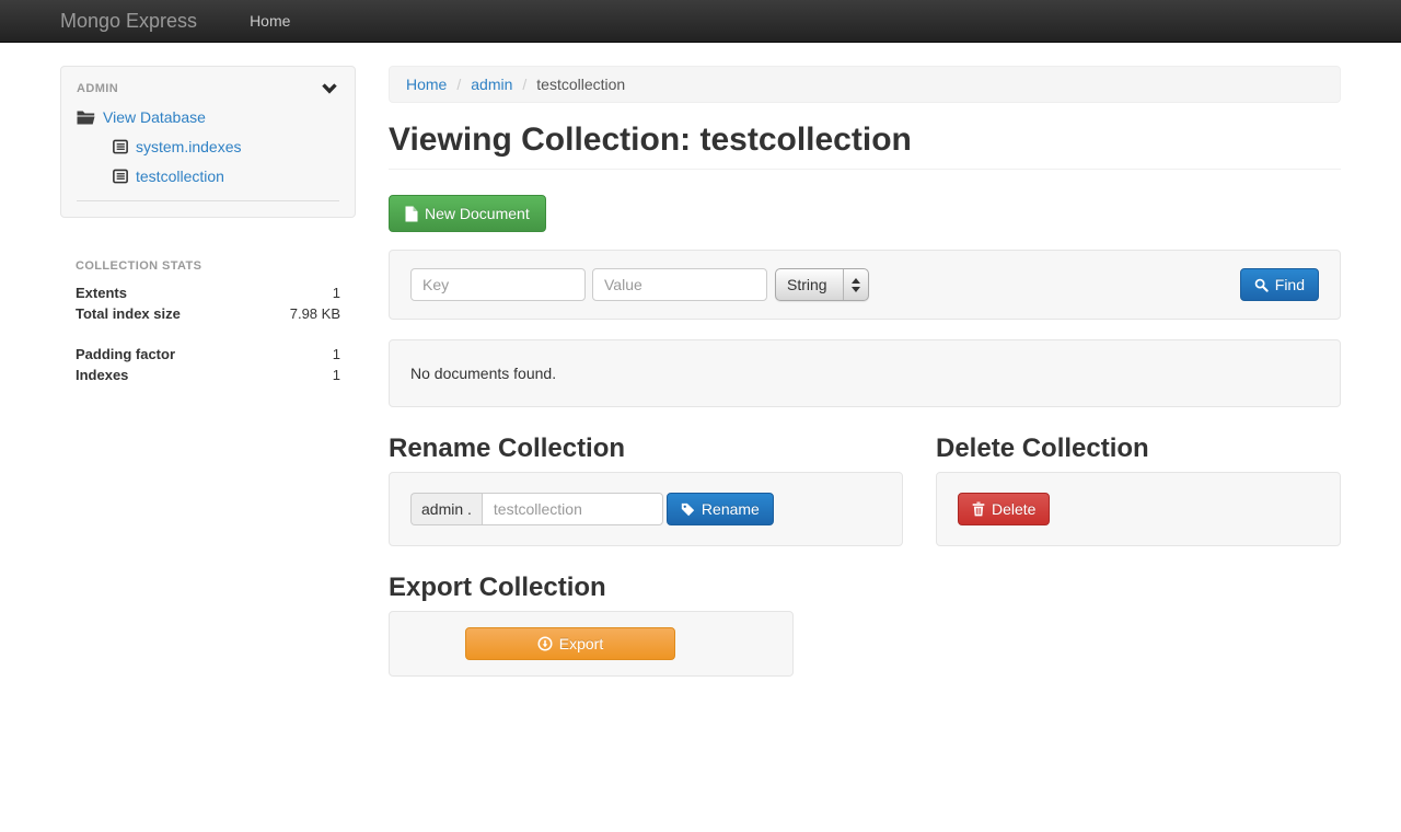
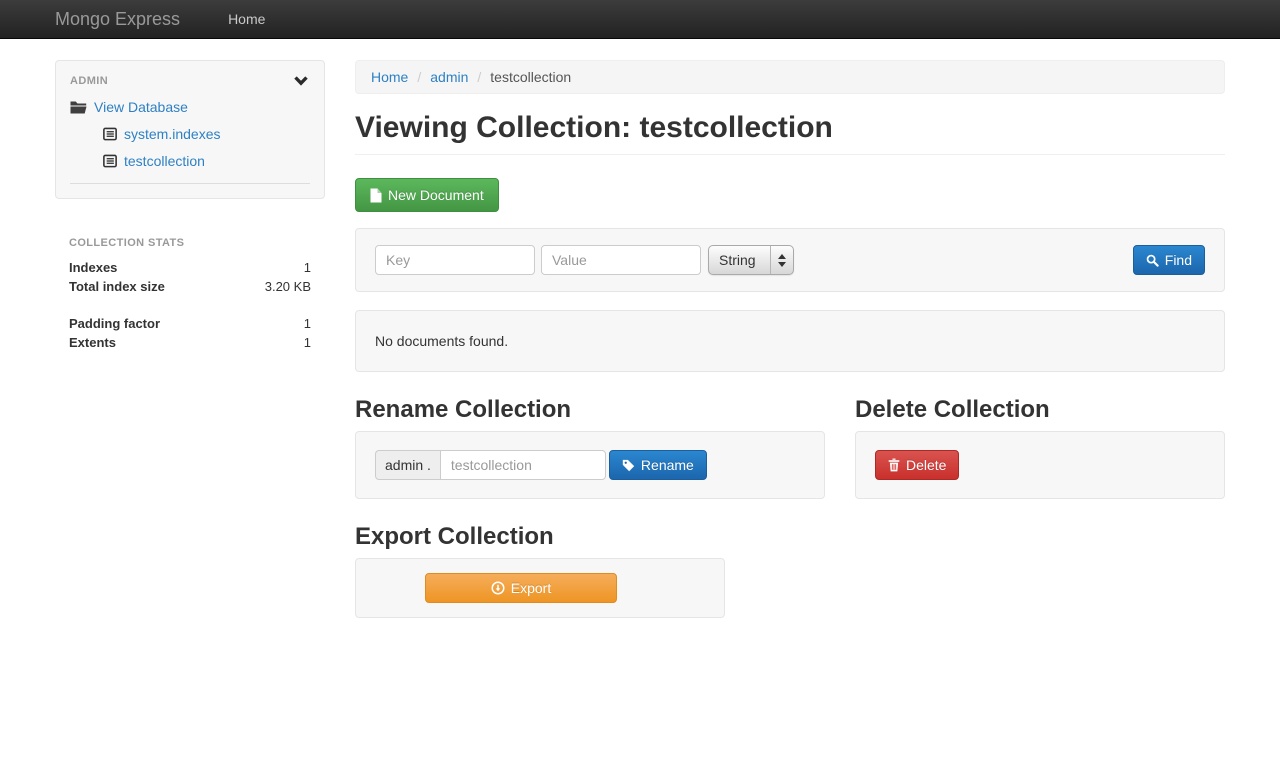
  Mongo Express
  Home
  ADMIN
  View Database
  system.indexes
  testcollection
  COLLECTION STATS
- Extents
+ Indexes
  1
  Total index size
- 7.98 KB
+ 3.20 KB
  Padding factor
  1
- Indexes
+ Extents
  1
  Home
  /
  admin
  /
  testcollection
  Viewing Collection: testcollection
  New Document
  Key
  Value
  String
  Find
  No documents found.
  Rename Collection
  admin .
  testcollection
  Rename
  Export Collection
  Export
  Delete Collection
  Delete
